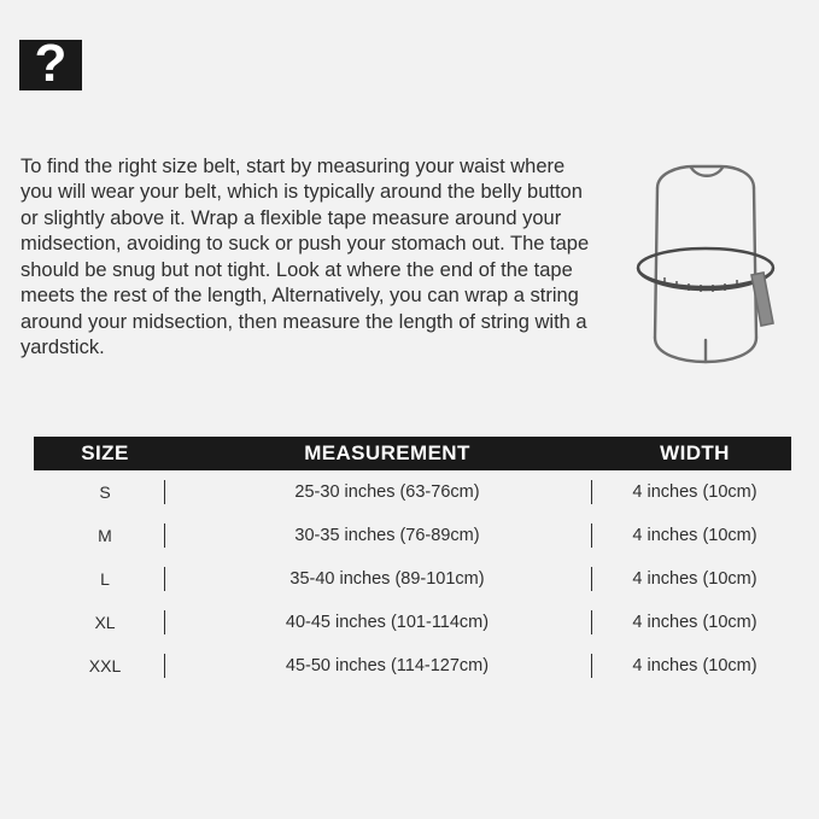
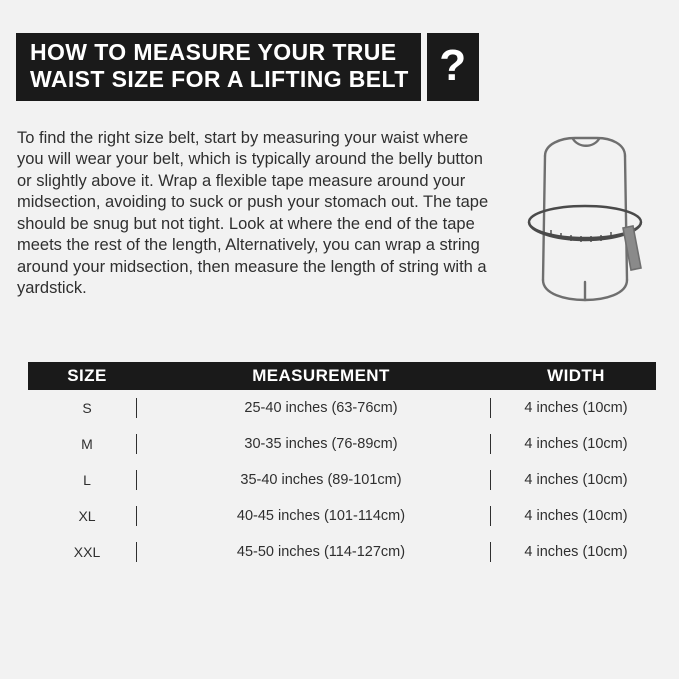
+ HOW TO MEASURE YOUR TRUE
+ WAIST SIZE FOR A LIFTING BELT
  ?
  To find the right size belt, start by measuring your waist where you will wear your belt, which is typically around the belly button or slightly above it. Wrap a flexible tape measure around your midsection, avoiding to suck or push your stomach out. The tape should be snug but not tight. Look at where the end of the tape meets the rest of the length, Alternatively, you can wrap a string around your midsection, then measure the length of string with a yardstick.
  SIZE
  MEASUREMENT
  WIDTH
  S
- 25-30 inches (63-76cm)
+ 25-40 inches (63-76cm)
  4 inches (10cm)
  M
  30-35 inches (76-89cm)
  4 inches (10cm)
  L
  35-40 inches (89-101cm)
  4 inches (10cm)
  XL
  40-45 inches (101-114cm)
  4 inches (10cm)
  XXL
  45-50 inches (114-127cm)
  4 inches (10cm)
